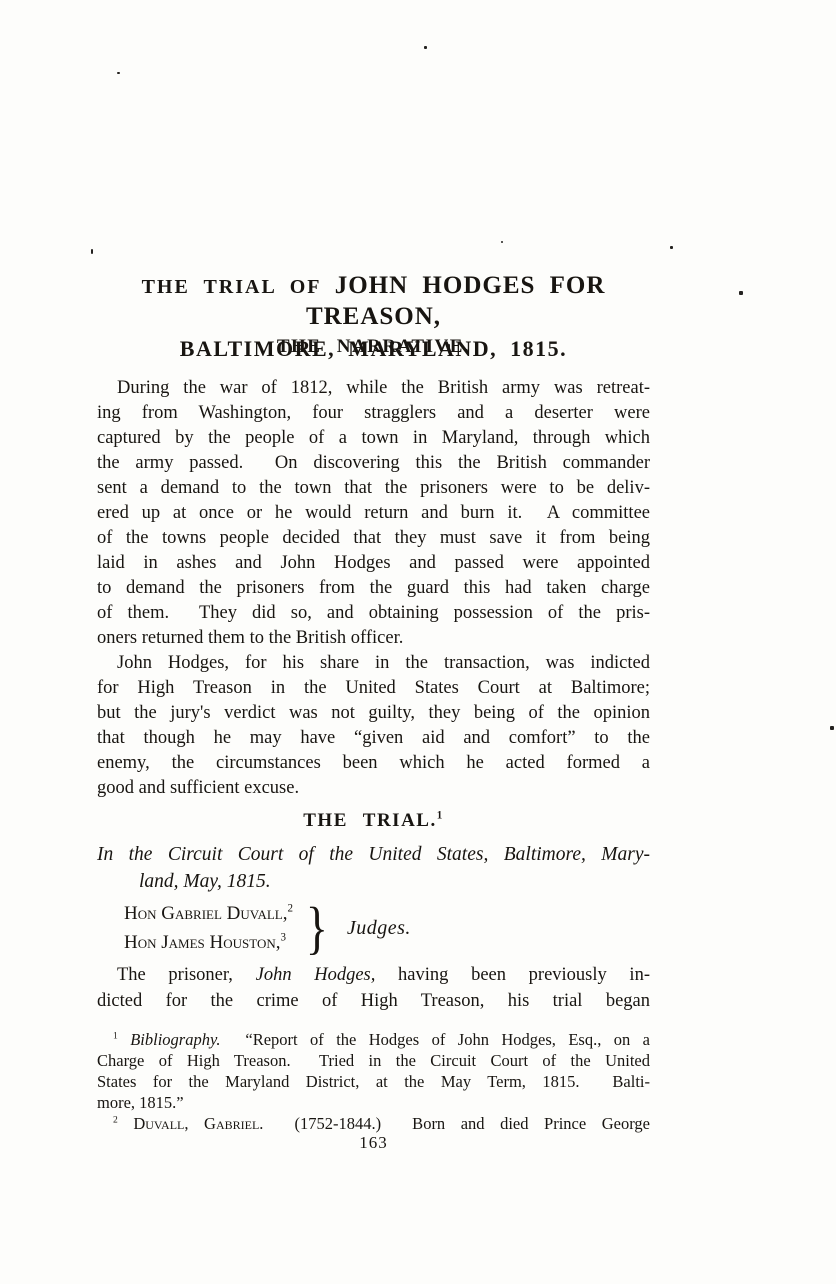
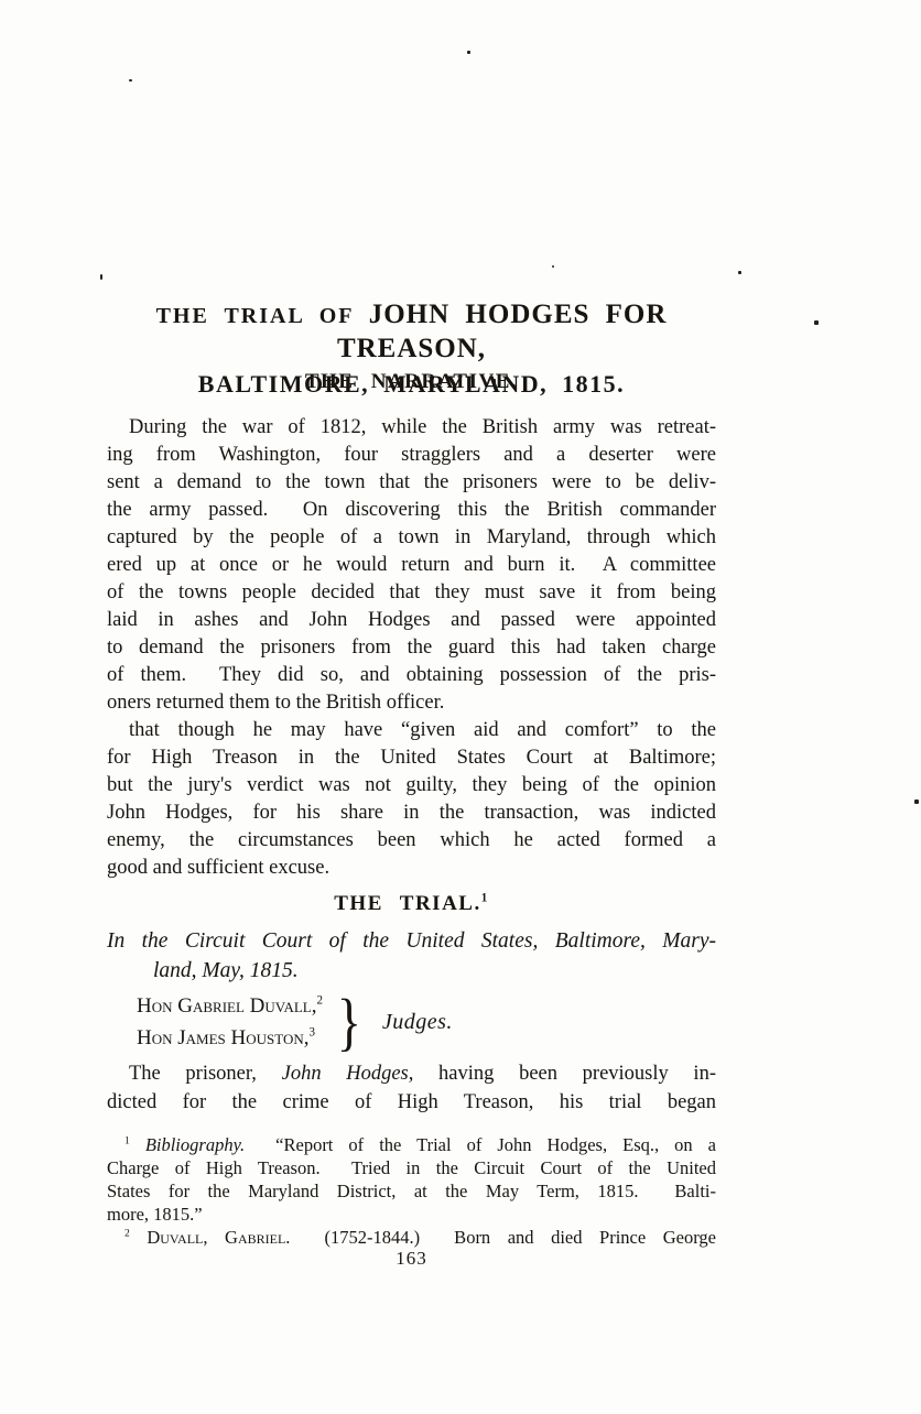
  THE TRIAL OF JOHN HODGES FOR TREASON,
  BALTIMORE, MARYLAND, 1815.
  THE NARRATIVE.
  During the war of 1812, while the British army was retreat-
  ing from Washington, four stragglers and a deserter were
- captured by the people of a town in Maryland, through which
+ sent a demand to the town that the prisoners were to be deliv-
  the army passed. On discovering this the British commander
- sent a demand to the town that the prisoners were to be deliv-
+ captured by the people of a town in Maryland, through which
  ered up at once or he would return and burn it. A committee
  of the towns people decided that they must save it from being
  laid in ashes and John Hodges and passed were appointed
  to demand the prisoners from the guard this had taken charge
  of them. They did so, and obtaining possession of the pris-
  oners returned them to the British officer.
- John Hodges, for his share in the transaction, was indicted
+ that though he may have “given aid and comfort” to the
  for High Treason in the United States Court at Baltimore;
  but the jury's verdict was not guilty, they being of the opinion
- that though he may have “given aid and comfort” to the
+ John Hodges, for his share in the transaction, was indicted
  enemy, the circumstances been which he acted formed a
  good and sufficient excuse.
  THE TRIAL.1
  In the Circuit Court of the United States, Baltimore, Mary-
  land, May, 1815.
  Hon Gabriel Duvall,2
  Hon James Houston,3
  }
  Judges.
  The prisoner, John Hodges, having been previously in-
  dicted for the crime of High Treason, his trial began
- 1 Bibliography. “Report of the Hodges of John Hodges, Esq., on a
+ 1 Bibliography. “Report of the Trial of John Hodges, Esq., on a
  Charge of High Treason. Tried in the Circuit Court of the United
  States for the Maryland District, at the May Term, 1815. Balti-
  more, 1815.”
  2 Duvall, Gabriel. (1752-1844.) Born and died Prince George
  163
